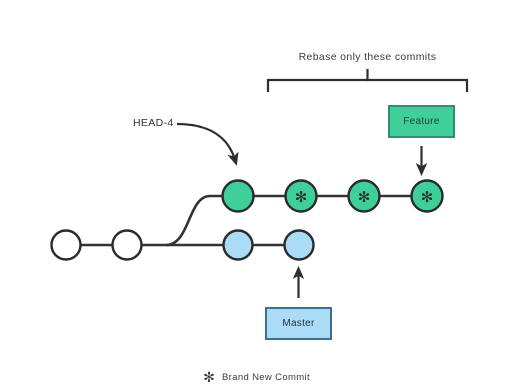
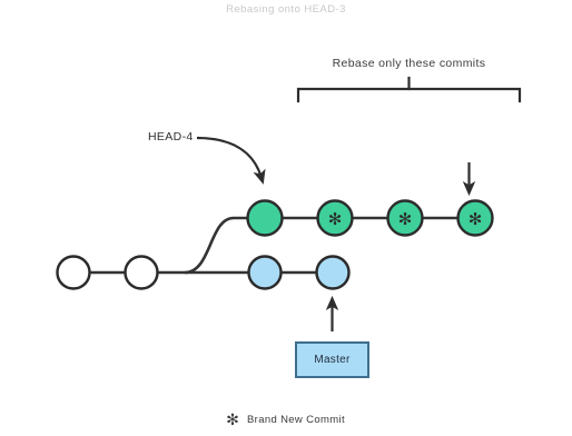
+ Rebasing onto HEAD-3
  ✻
  ✻
  ✻
  ✻
  Rebase only these commits
  HEAD-4
- Feature
  Master
  Brand New Commit
